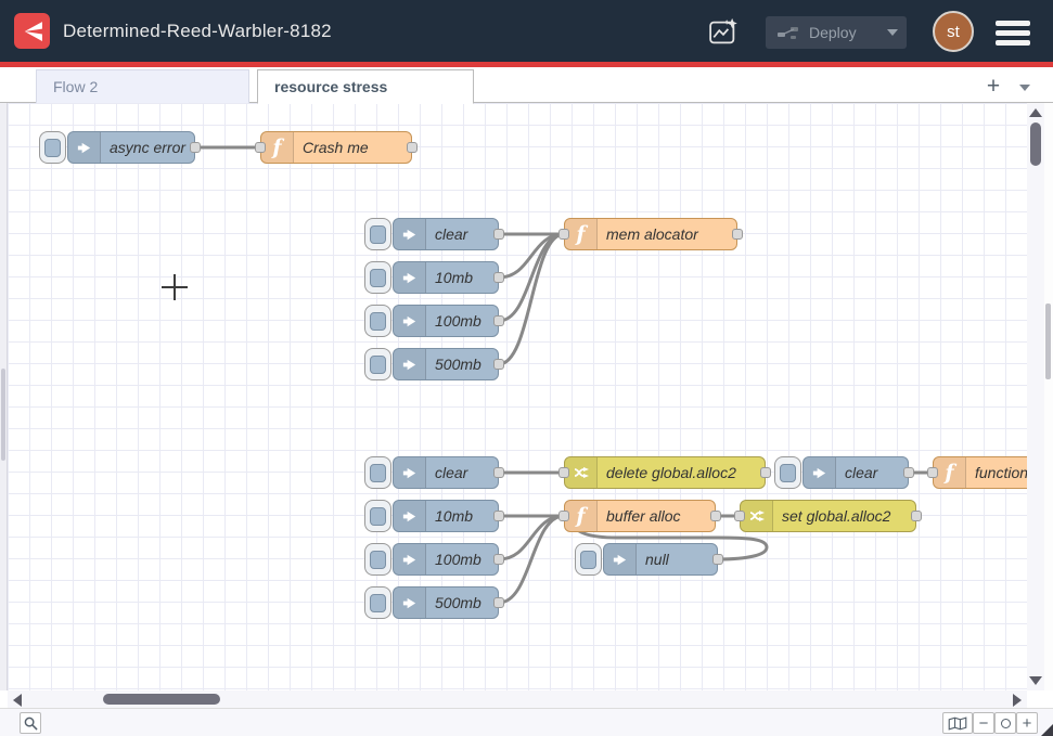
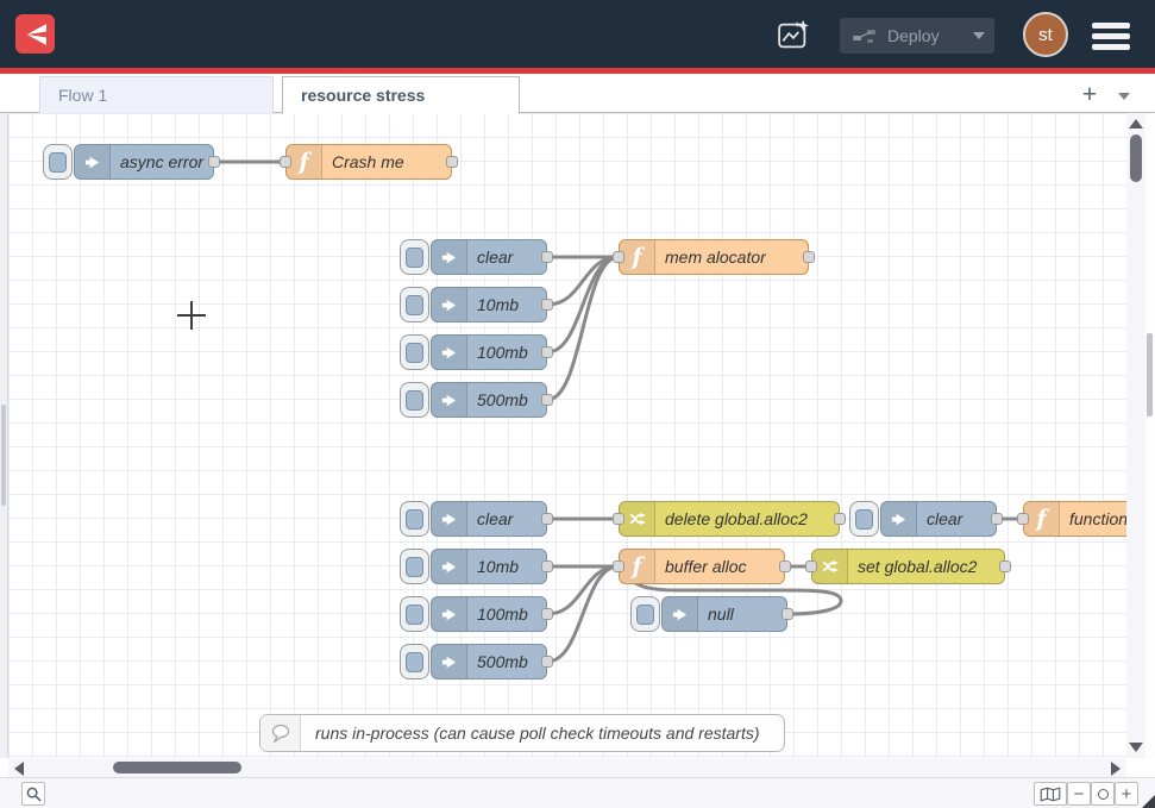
- Determined-Reed-Warbler-8182
  Deploy
  st
- Flow 2
+ Flow 1
  resource stress
  +
  async error
  f
  Crash me
  clear
  10mb
  100mb
  500mb
  f
  mem alocator
  clear
  10mb
  100mb
  500mb
  delete global.alloc2
  f
  buffer alloc
  set global.alloc2
  clear
  f
  function
  null
+ runs in-process (can cause poll check timeouts and restarts)
  −
  +
